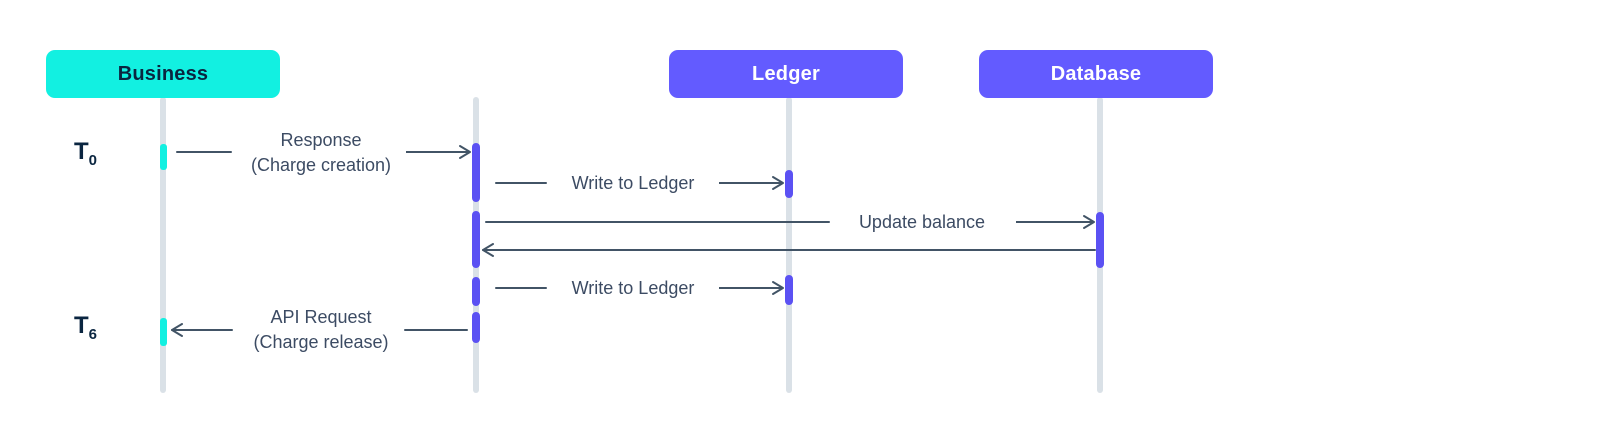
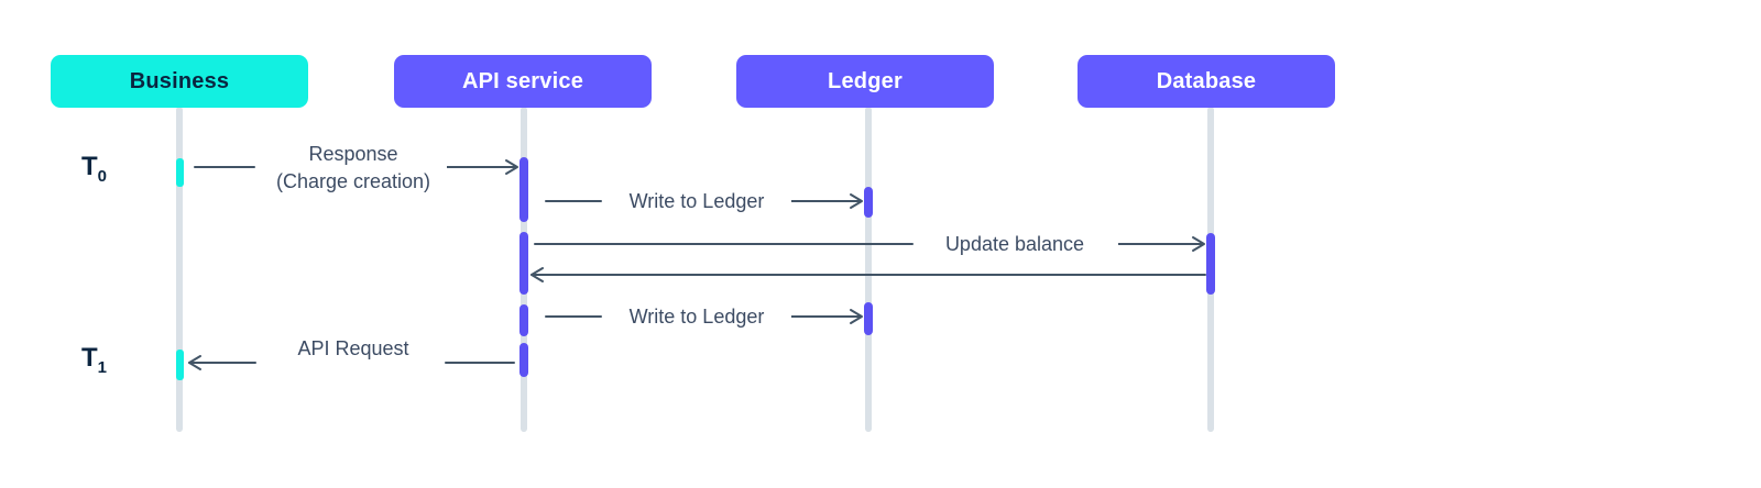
  Business
+ API service
  Ledger
  Database
  T0
- T6
+ T1
  Response
  (Charge creation)
  Write to Ledger
  Update balance
  Write to Ledger
  API Request
- (Charge release)
